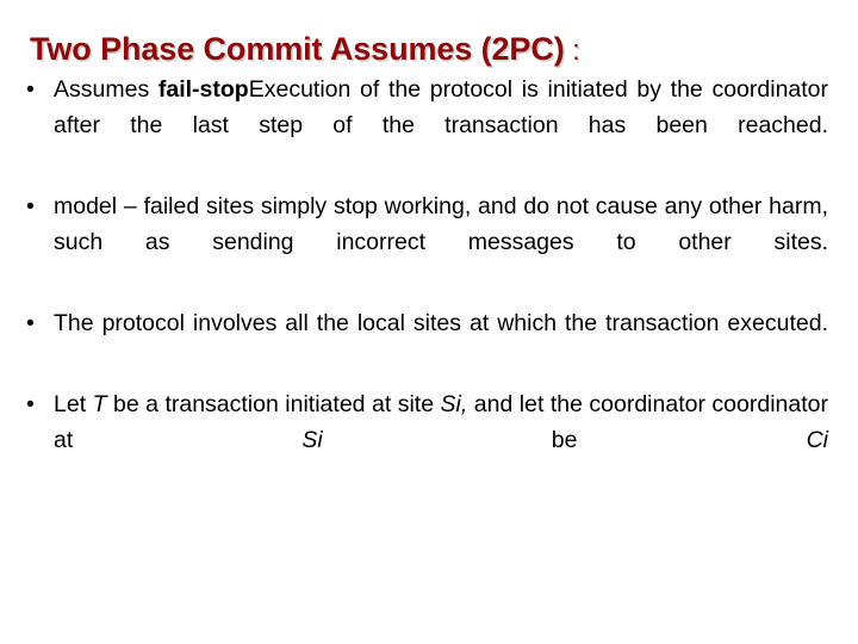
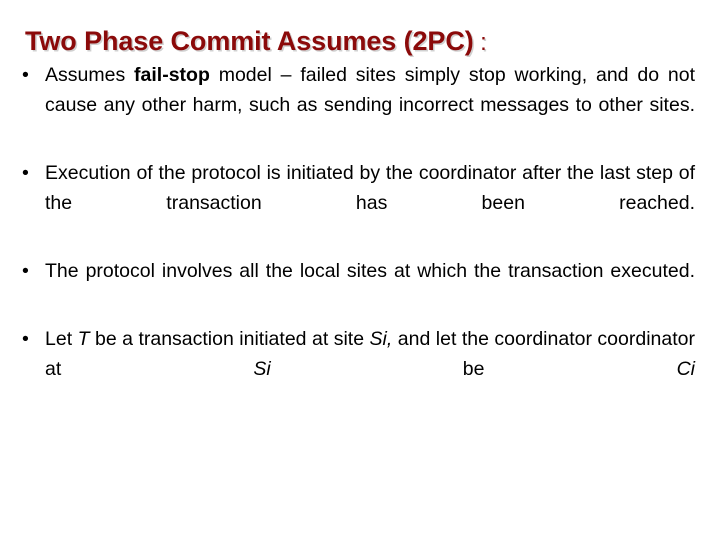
  Two Phase Commit Assumes (2PC) :
  •
- Assumes fail-stopExecution of the protocol is initiated by the coordinator after the last step of the transaction has been reached.
+ Assumes fail-stop model – failed sites simply stop working, and do not cause any other harm, such as sending incorrect messages to other sites.
  •
- model – failed sites simply stop working, and do not cause any other harm, such as sending incorrect messages to other sites.
+ Execution of the protocol is initiated by the coordinator after the last step of the transaction has been reached.
  •
  The protocol involves all the local sites at which the transaction executed.
  •
  Let T be a transaction initiated at site Si, and let the coordinator coordinator at Si be Ci
